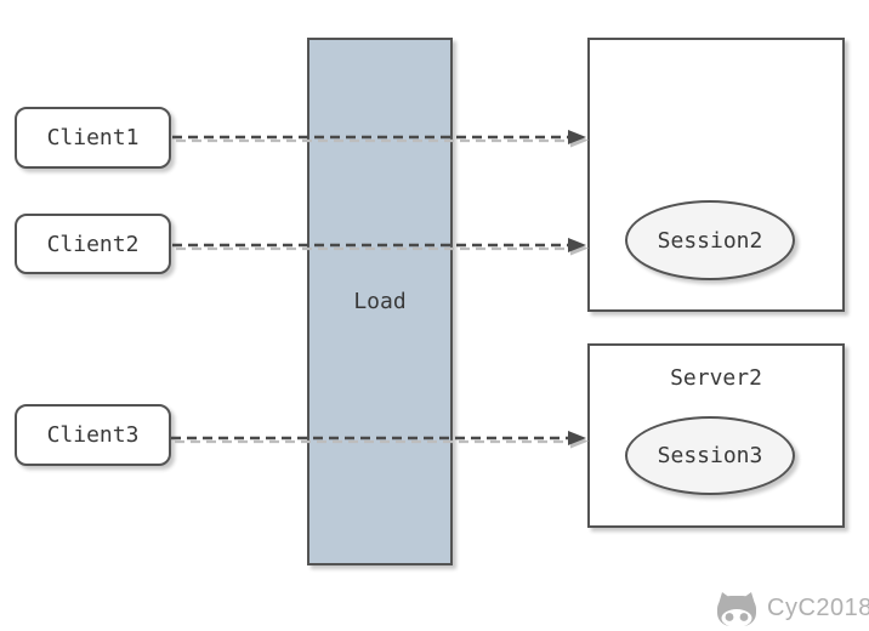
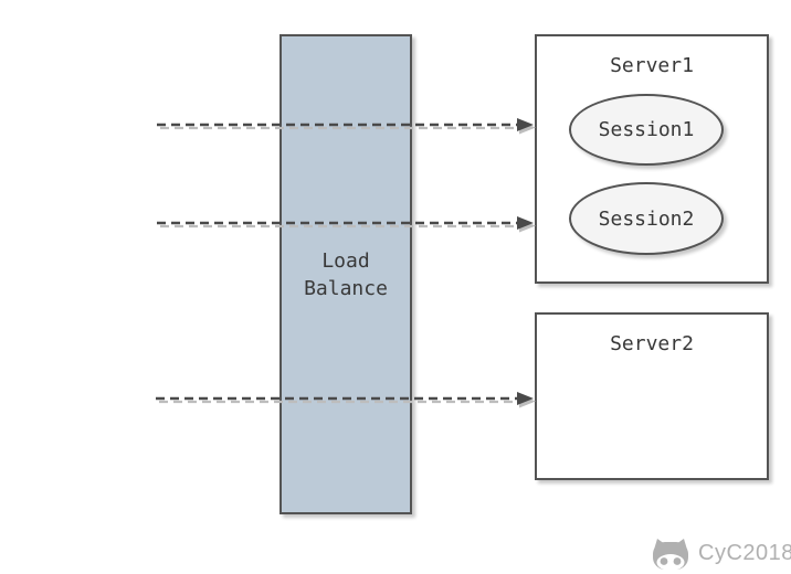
- Client1
- Client2
- Client3
  Load
+ Balance
+ Server1
+ Session1
  Session2
  Server2
- Session3
  CyC2018
